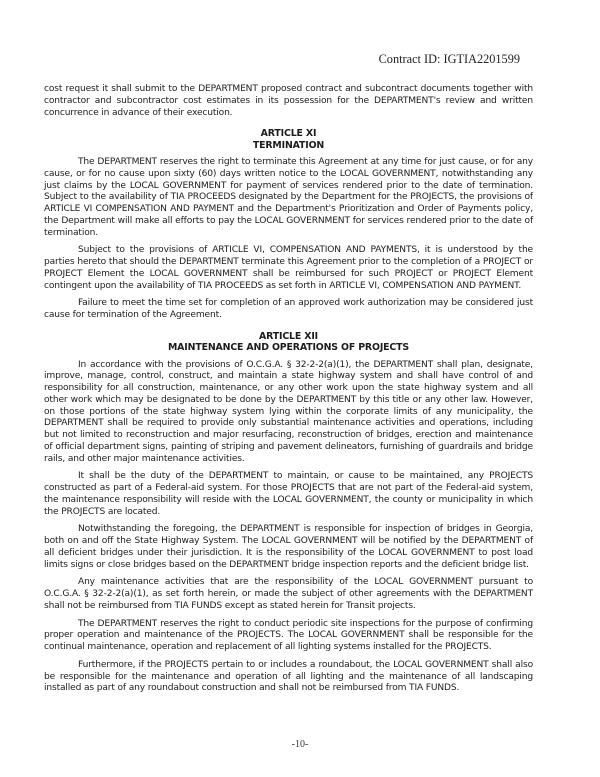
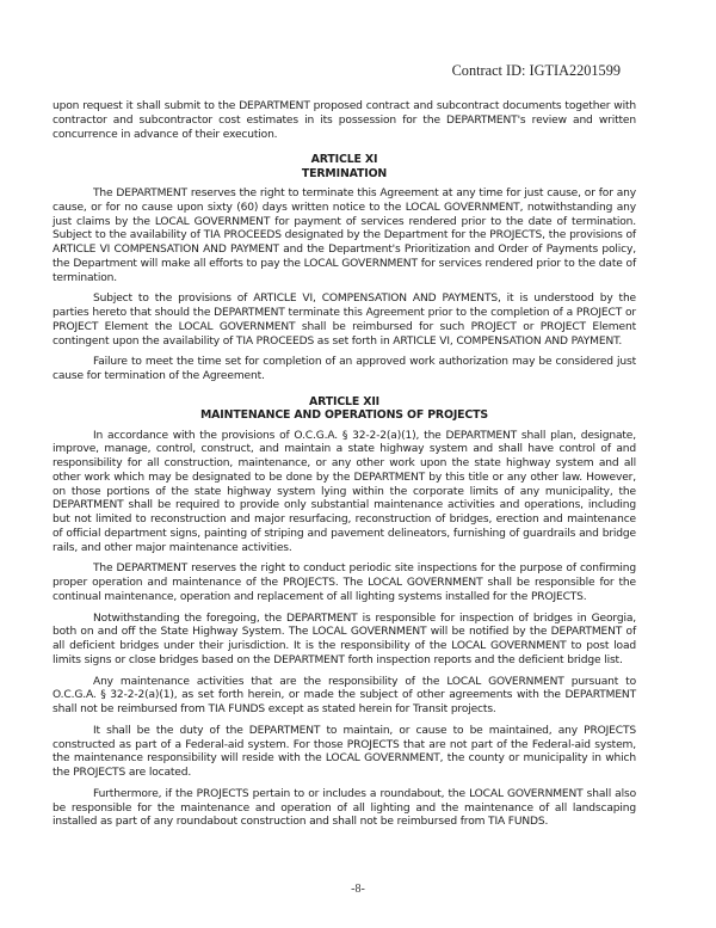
  Contract ID: IGTIA2201599
- cost request it shall submit to the DEPARTMENT proposed contract and subcontract documents together with contractor and subcontractor cost estimates in its possession for the DEPARTMENT's review and written concurrence in advance of their execution.
+ upon request it shall submit to the DEPARTMENT proposed contract and subcontract documents together with contractor and subcontractor cost estimates in its possession for the DEPARTMENT's review and written concurrence in advance of their execution.
  ARTICLE XI
  TERMINATION
  The DEPARTMENT reserves the right to terminate this Agreement at any time for just cause, or for any cause, or for no cause upon sixty (60) days written notice to the LOCAL GOVERNMENT, notwithstanding any just claims by the LOCAL GOVERNMENT for payment of services rendered prior to the date of termination. Subject to the availability of TIA PROCEEDS designated by the Department for the PROJECTS, the provisions of ARTICLE VI COMPENSATION AND PAYMENT and the Department's Prioritization and Order of Payments policy, the Department will make all efforts to pay the LOCAL GOVERNMENT for services rendered prior to the date of termination.
  Subject to the provisions of ARTICLE VI, COMPENSATION AND PAYMENTS, it is understood by the parties hereto that should the DEPARTMENT terminate this Agreement prior to the completion of a PROJECT or PROJECT Element the LOCAL GOVERNMENT shall be reimbursed for such PROJECT or PROJECT Element contingent upon the availability of TIA PROCEEDS as set forth in ARTICLE VI, COMPENSATION AND PAYMENT.
  Failure to meet the time set for completion of an approved work authorization may be considered just cause for termination of the Agreement.
  ARTICLE XII
  MAINTENANCE AND OPERATIONS OF PROJECTS
  In accordance with the provisions of O.C.G.A. § 32-2-2(a)(1), the DEPARTMENT shall plan, designate, improve, manage, control, construct, and maintain a state highway system and shall have control of and responsibility for all construction, maintenance, or any other work upon the state highway system and all other work which may be designated to be done by the DEPARTMENT by this title or any other law. However, on those portions of the state highway system lying within the corporate limits of any municipality, the DEPARTMENT shall be required to provide only substantial maintenance activities and operations, including but not limited to reconstruction and major resurfacing, reconstruction of bridges, erection and maintenance of official department signs, painting of striping and pavement delineators, furnishing of guardrails and bridge rails, and other major maintenance activities.
- It shall be the duty of the DEPARTMENT to maintain, or cause to be maintained, any PROJECTS constructed as part of a Federal-aid system. For those PROJECTS that are not part of the Federal-aid system, the maintenance responsibility will reside with the LOCAL GOVERNMENT, the county or municipality in which the PROJECTS are located.
+ The DEPARTMENT reserves the right to conduct periodic site inspections for the purpose of confirming proper operation and maintenance of the PROJECTS. The LOCAL GOVERNMENT shall be responsible for the continual maintenance, operation and replacement of all lighting systems installed for the PROJECTS.
- Notwithstanding the foregoing, the DEPARTMENT is responsible for inspection of bridges in Georgia, both on and off the State Highway System. The LOCAL GOVERNMENT will be notified by the DEPARTMENT of all deficient bridges under their jurisdiction. It is the responsibility of the LOCAL GOVERNMENT to post load limits signs or close bridges based on the DEPARTMENT bridge inspection reports and the deficient bridge list.
+ Notwithstanding the foregoing, the DEPARTMENT is responsible for inspection of bridges in Georgia, both on and off the State Highway System. The LOCAL GOVERNMENT will be notified by the DEPARTMENT of all deficient bridges under their jurisdiction. It is the responsibility of the LOCAL GOVERNMENT to post load limits signs or close bridges based on the DEPARTMENT forth inspection reports and the deficient bridge list.
  Any maintenance activities that are the responsibility of the LOCAL GOVERNMENT pursuant to O.C.G.A. § 32-2-2(a)(1), as set forth herein, or made the subject of other agreements with the DEPARTMENT shall not be reimbursed from TIA FUNDS except as stated herein for Transit projects.
- The DEPARTMENT reserves the right to conduct periodic site inspections for the purpose of confirming proper operation and maintenance of the PROJECTS. The LOCAL GOVERNMENT shall be responsible for the continual maintenance, operation and replacement of all lighting systems installed for the PROJECTS.
+ It shall be the duty of the DEPARTMENT to maintain, or cause to be maintained, any PROJECTS constructed as part of a Federal-aid system. For those PROJECTS that are not part of the Federal-aid system, the maintenance responsibility will reside with the LOCAL GOVERNMENT, the county or municipality in which the PROJECTS are located.
  Furthermore, if the PROJECTS pertain to or includes a roundabout, the LOCAL GOVERNMENT shall also be responsible for the maintenance and operation of all lighting and the maintenance of all landscaping installed as part of any roundabout construction and shall not be reimbursed from TIA FUNDS.
- -10-
+ -8-
